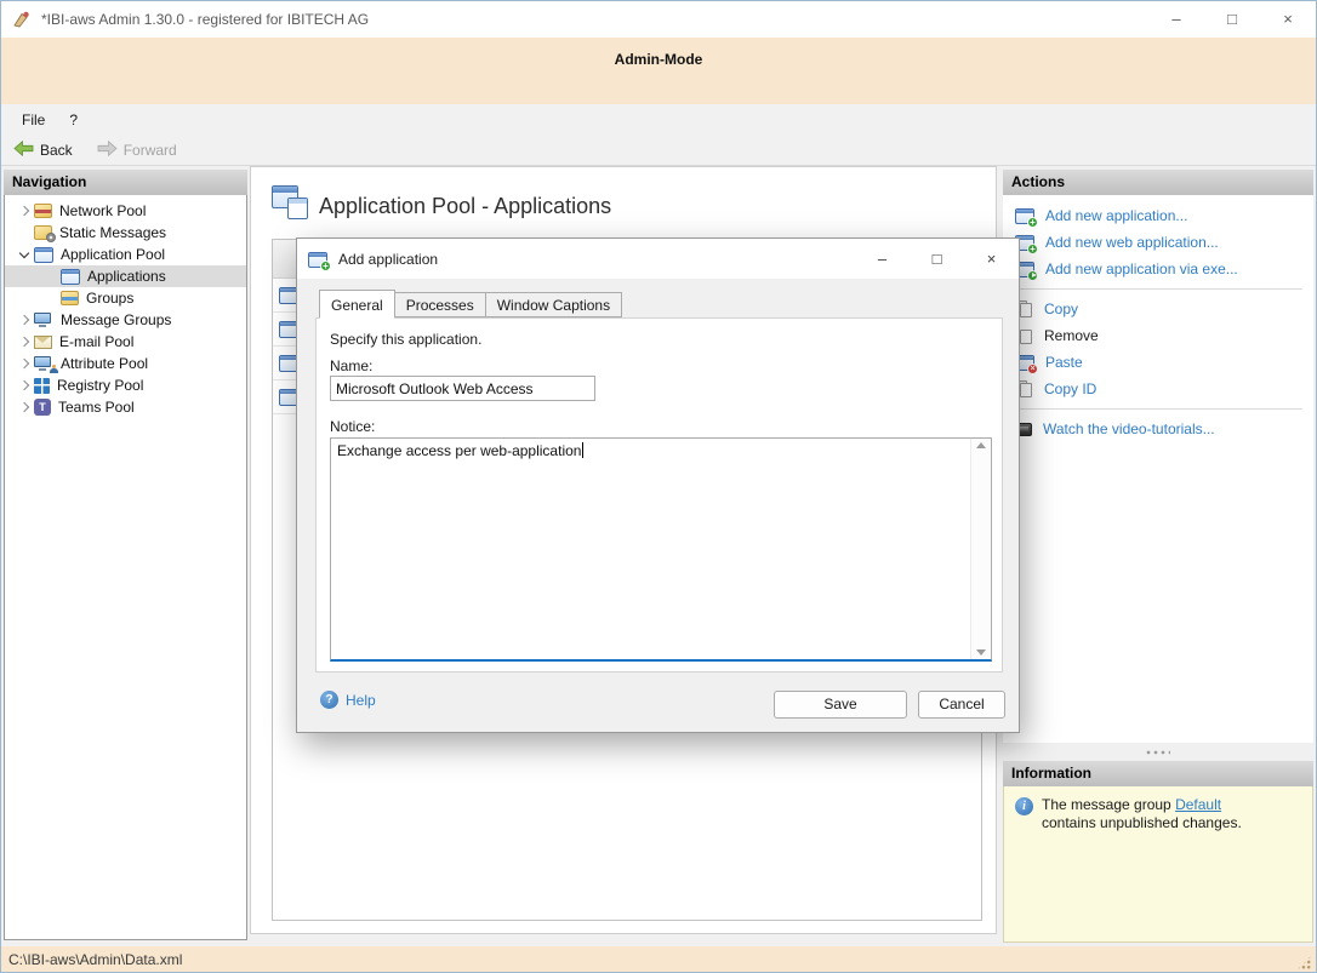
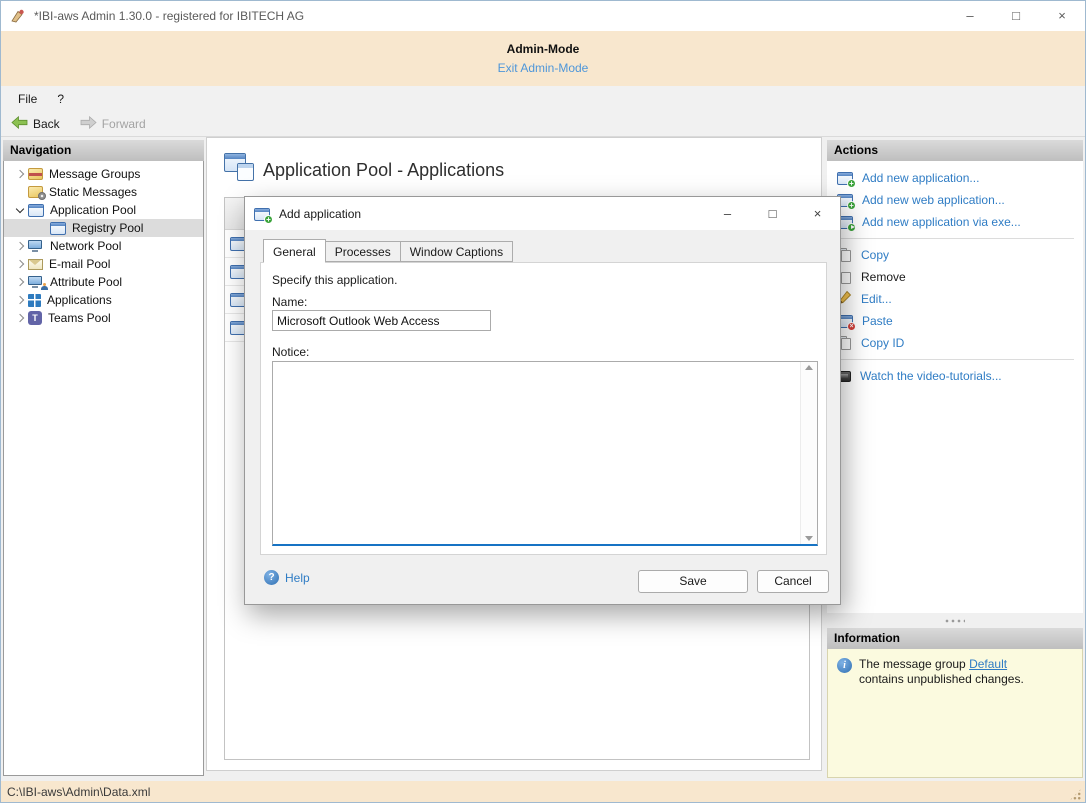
  *IBI-aws Admin 1.30.0 - registered for IBITECH AG
  –
  □
  ×
  Admin-Mode
+ Exit Admin-Mode
  File
  ?
  Back
  Forward
  Navigation
- Network Pool
+ Message Groups
  Static Messages
  Application Pool
- Applications
+ Registry Pool
- Groups
- Message Groups
+ Network Pool
  E-mail Pool
  Attribute Pool
- Registry Pool
+ Applications
  T
  Teams Pool
  Application Pool - Applications
  Actions
  +
  Add new application...
  +
  Add new web application...
  Add new application via exe...
  Copy
  Remove
+ Edit...
  Paste
  Copy ID
  Watch the video-tutorials...
  Information
  i
  The message group Default contains unpublished changes.
  C:\IBI-aws\Admin\Data.xml
  +
  Add application
  –
  □
  ×
  General
  Processes
  Window Captions
  Specify this application.
  Name:
  Microsoft Outlook Web Access
  Notice:
- Exchange access per web-application
  ?
  Help
  Save
  Cancel
